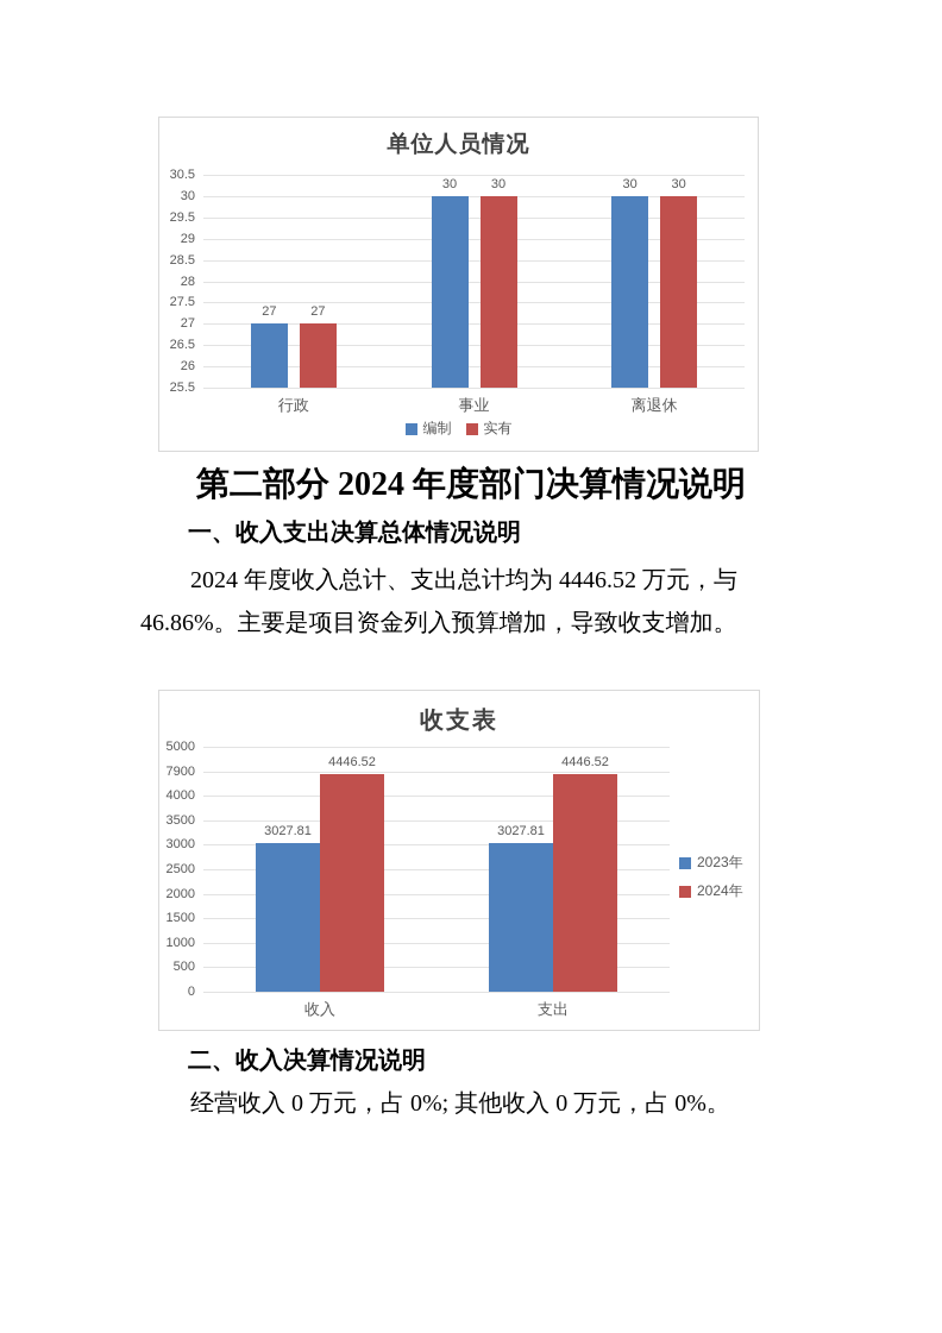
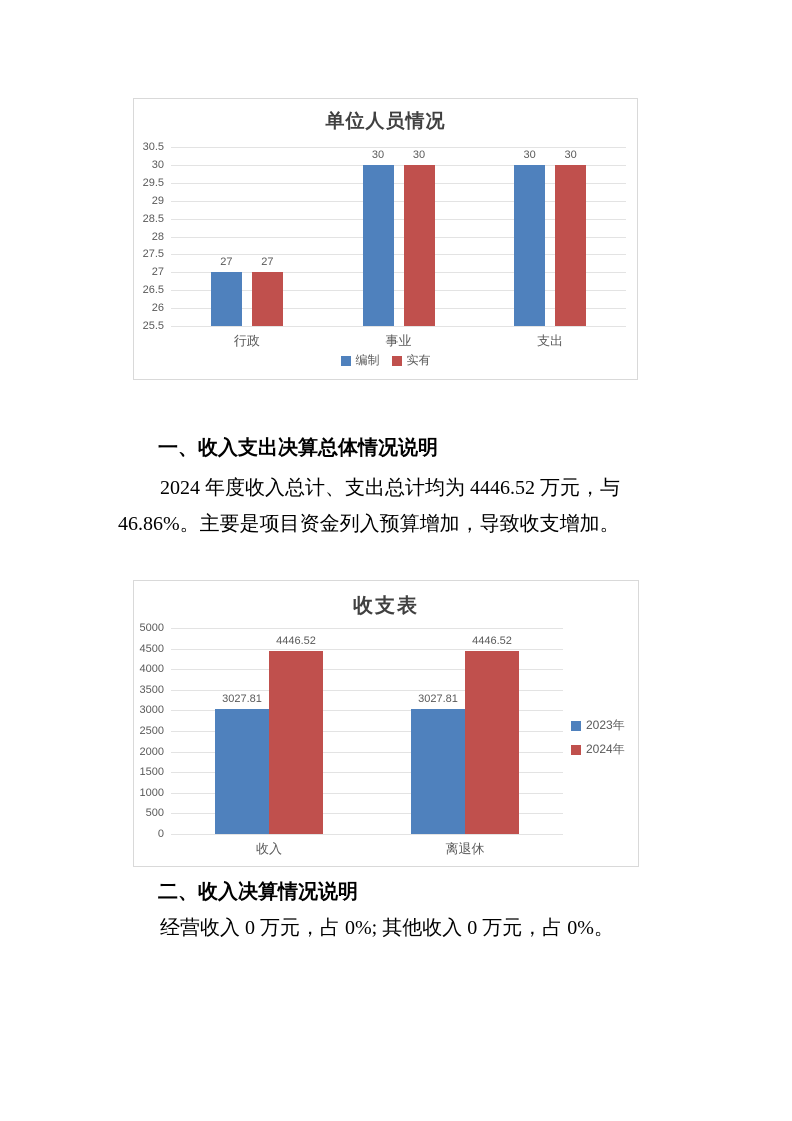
  单位人员情况
  30.5
  30
  29.5
  29
  28.5
  28
  27.5
  27
  26.5
  26
  25.5
  行政
  27
  27
  事业
  30
  30
- 离退休
+ 支出
  30
  30
  编制
  实有
- 第二部分 2024 年度部门决算情况说明
  一、收入支出决算总体情况说明
  2024 年度收入总计、支出总计均为 4446.52 万元，与
  46.86%。主要是项目资金列入预算增加，导致收支增加。
  收支表
  5000
- 7900
+ 4500
  4000
  3500
  3000
  2500
  2000
  1500
  1000
  500
  0
  收入
  3027.81
  4446.52
- 支出
+ 离退休
  3027.81
  4446.52
  2023年
  2024年
  二、收入决算情况说明
  经营收入 0 万元，占 0%; 其他收入 0 万元，占 0%。
